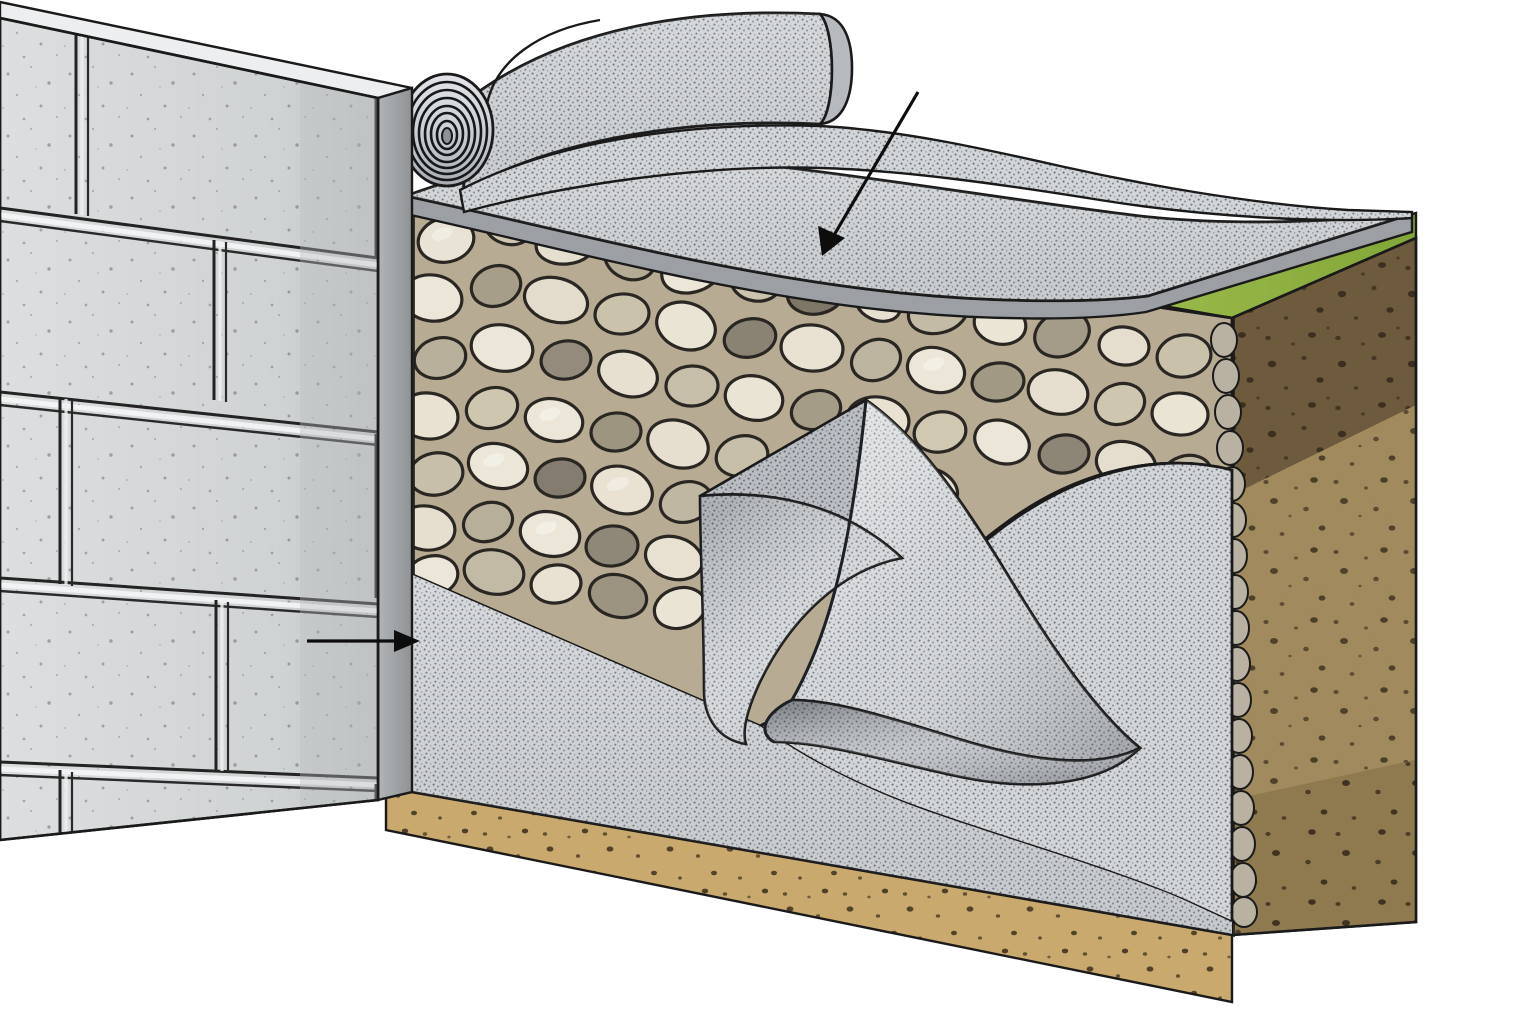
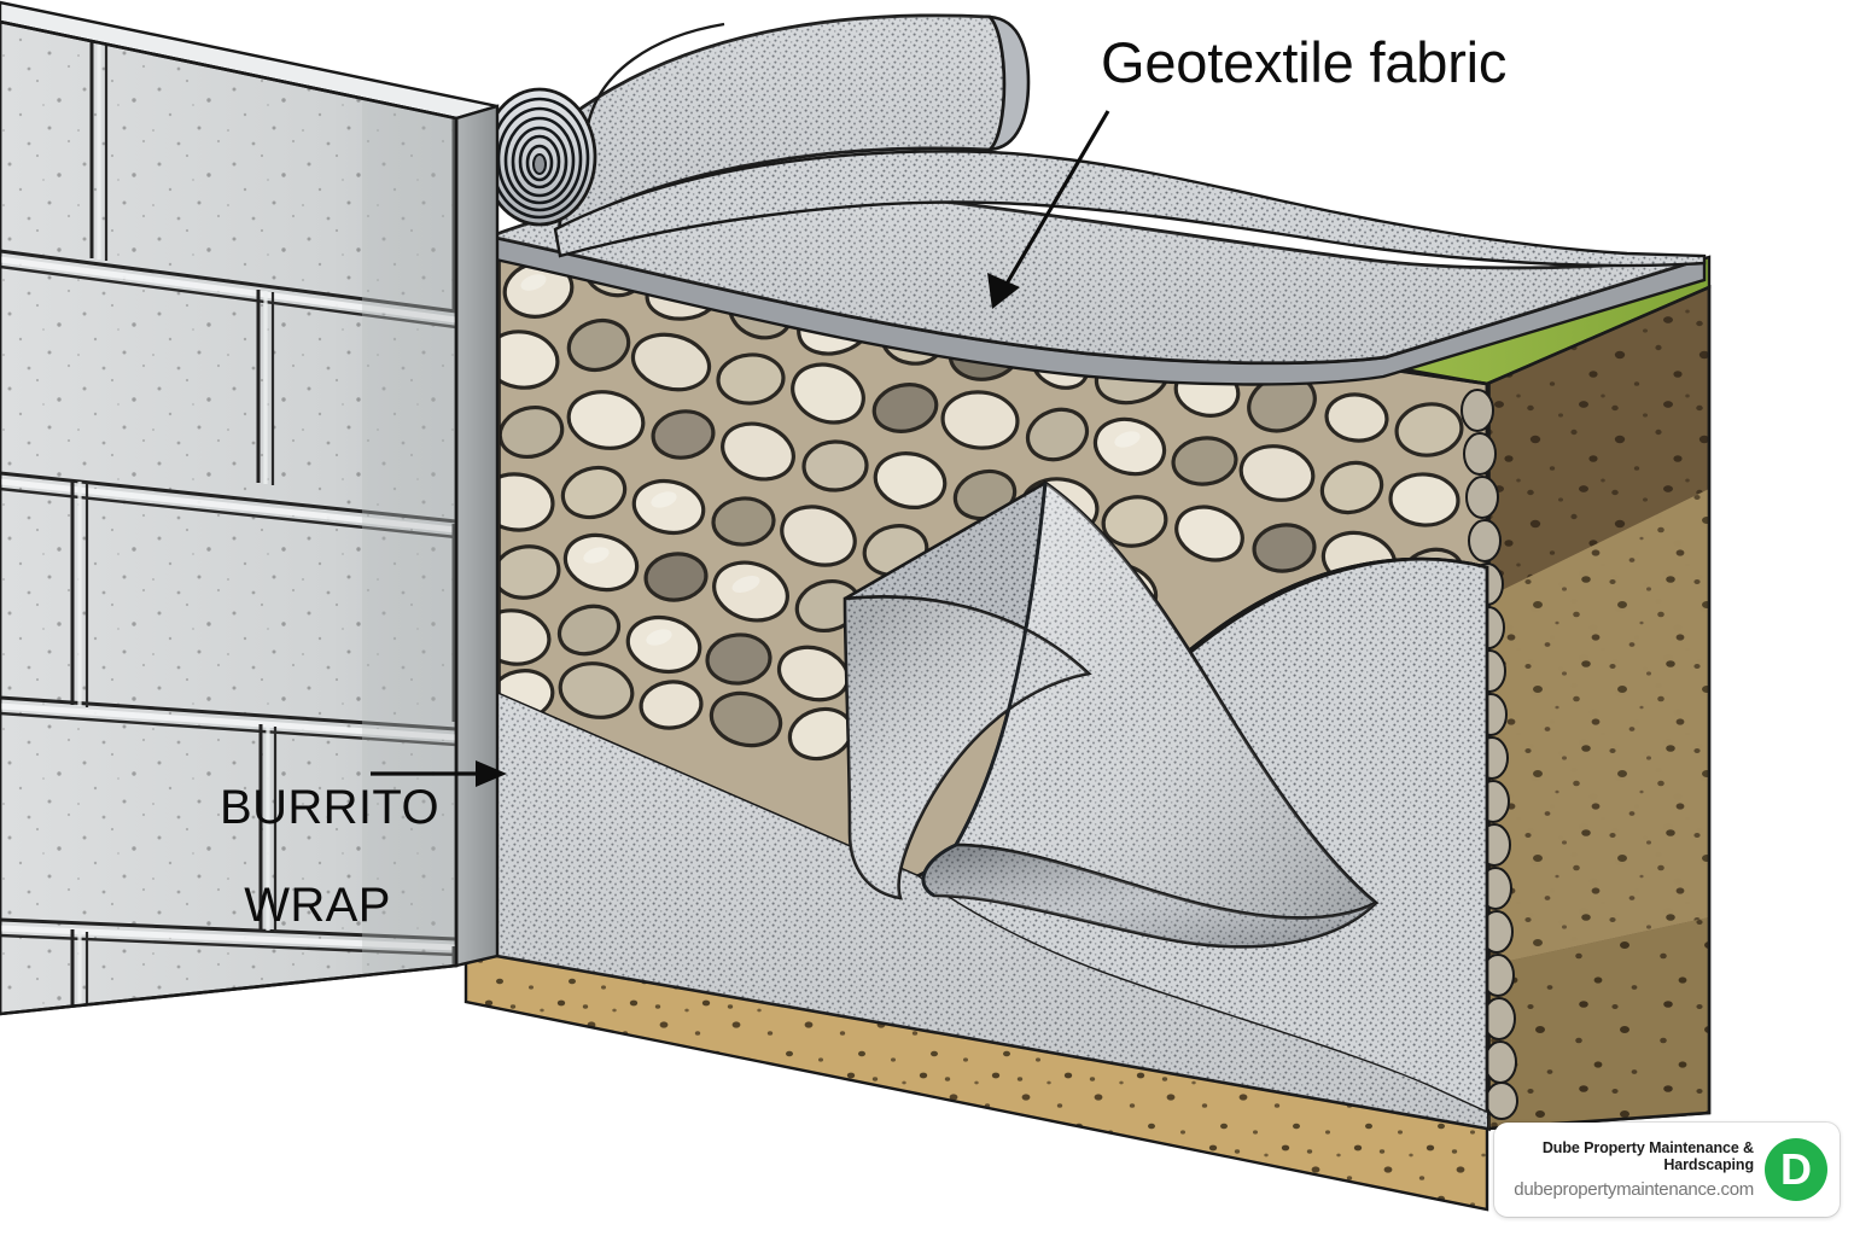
+ Geotextile fabric
+ BURRITO
+ WRAP
+ Dube Property Maintenance &
+ Hardscaping
+ dubepropertymaintenance.com
+ D
